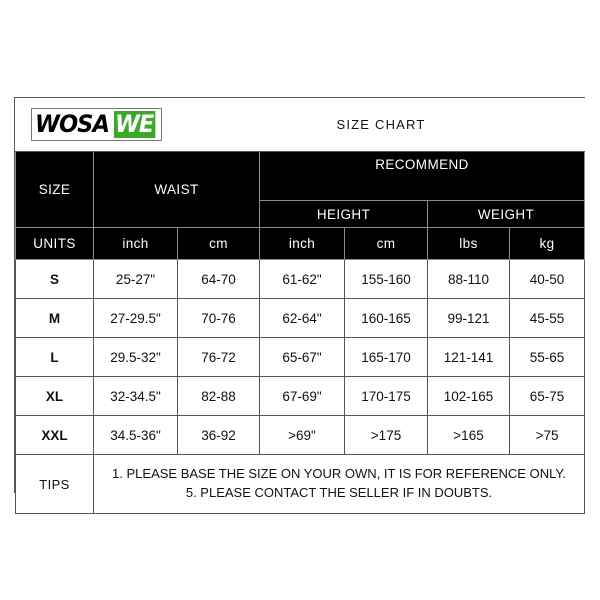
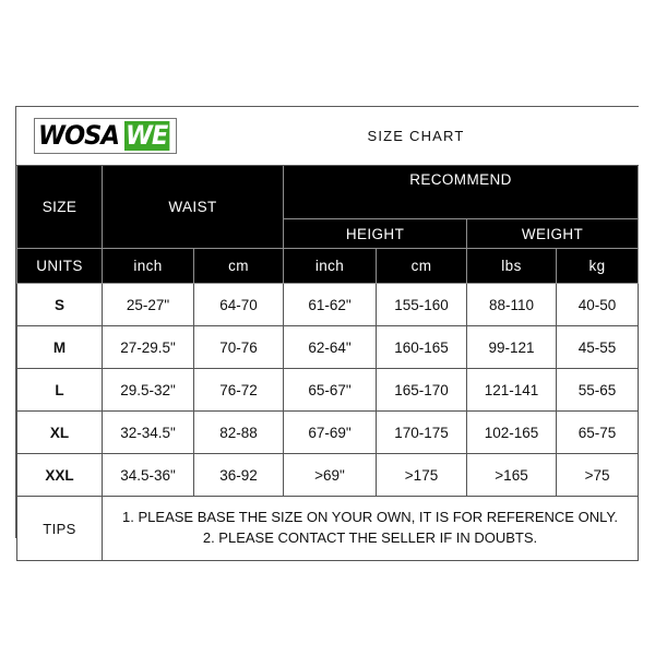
  WOSA WE	SIZE CHART
  SIZE	WAIST	RECOMMEND
  HEIGHT	WEIGHT
  UNITS	inch	cm	inch	cm	lbs	kg
  S	25-27"	64-70	61-62"	155-160	88-110	40-50
  M	27-29.5"	70-76	62-64"	160-165	99-121	45-55
  L	29.5-32"	76-72	65-67"	165-170	121-141	55-65
  XL	32-34.5"	82-88	67-69"	170-175	102-165	65-75
  XXL	34.5-36"	36-92	>69"	>175	>165	>75
- TIPS	1. PLEASE BASE THE SIZE ON YOUR OWN, IT IS FOR REFERENCE ONLY. 5. PLEASE CONTACT THE SELLER IF IN DOUBTS.
+ TIPS	1. PLEASE BASE THE SIZE ON YOUR OWN, IT IS FOR REFERENCE ONLY. 2. PLEASE CONTACT THE SELLER IF IN DOUBTS.
